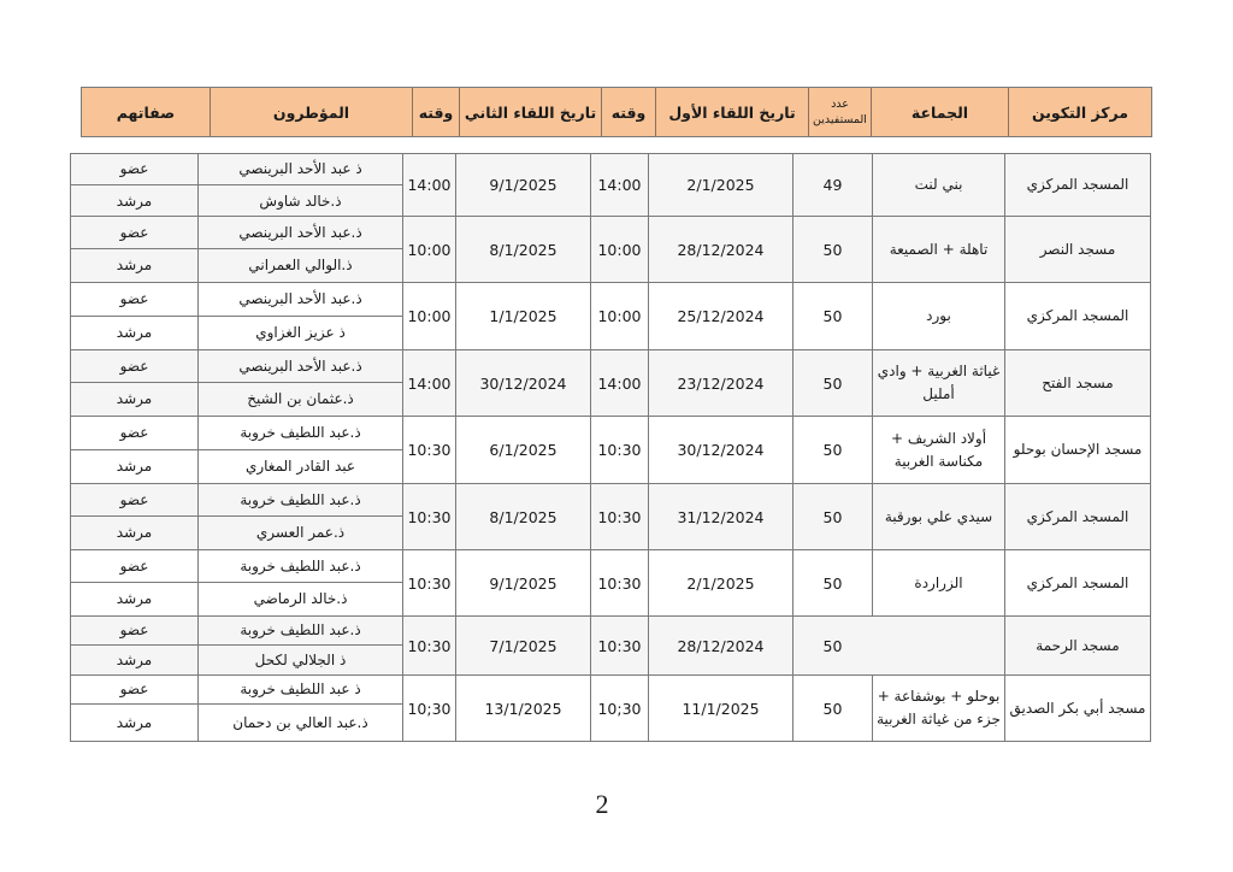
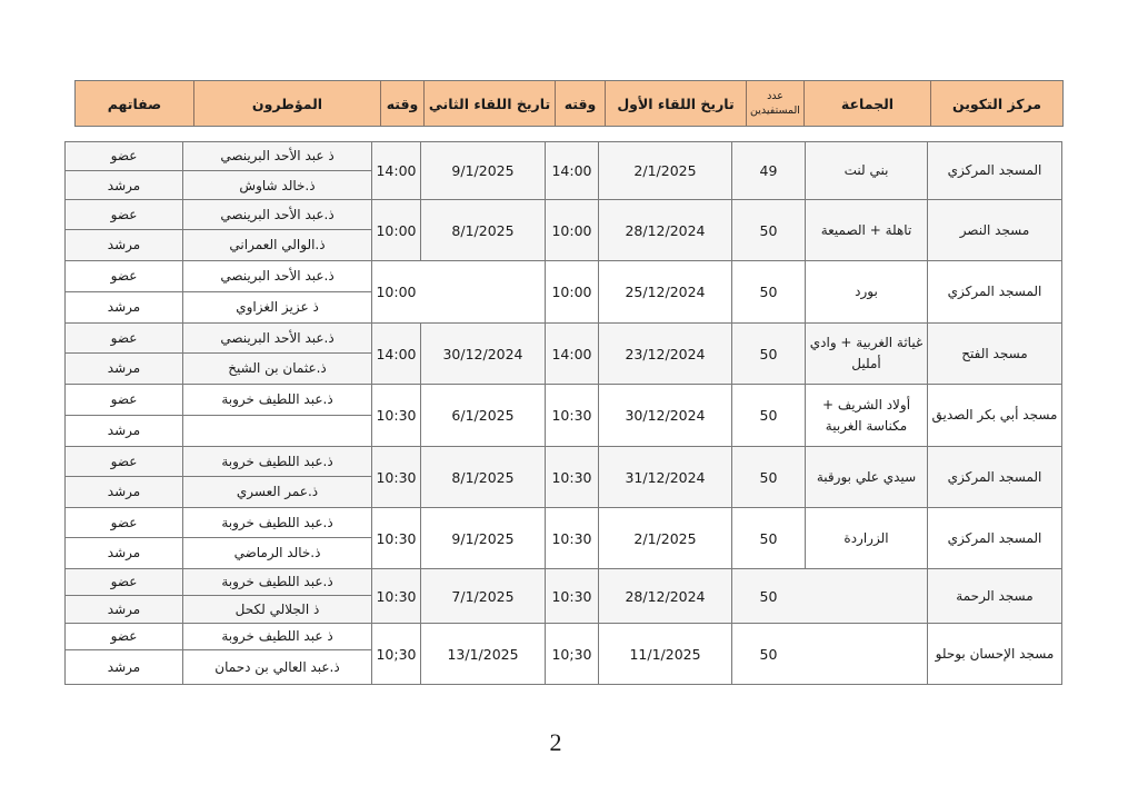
  صفاتهم
  المؤطرون
  وقته
  تاريخ اللقاء الثاني
  وقته
  تاريخ اللقاء الأول
  عدد
  المستفيدين
  الجماعة
  مركز التكوين
  عضو
  مرشد
  ذ عبد الأحد البرينصي
  ذ.خالد شاوش
  14:00
  9/1/2025
  14:00
  2/1/2025
  49
  بني لنت
  المسجد المركزي
  عضو
  مرشد
  ذ.عبد الأحد البرينصي
  ذ.الوالي العمراني
  10:00
  8/1/2025
  10:00
  28/12/2024
  50
  تاهلة + الصميعة
  مسجد النصر
  عضو
  مرشد
  ذ.عبد الأحد البرينصي
  ذ عزيز الغزاوي
  10:00
- 1/1/2025
  10:00
  25/12/2024
  50
  بورد
  المسجد المركزي
  عضو
  مرشد
  ذ.عبد الأحد البرينصي
  ذ.عثمان بن الشيخ
  14:00
  30/12/2024
  14:00
  23/12/2024
  50
  غياثة الغربية + وادي أمليل
  مسجد الفتح
  عضو
  مرشد
  ذ.عبد اللطيف خروبة
- عبد القادر المغاري
  10:30
  6/1/2025
  10:30
  30/12/2024
  50
  أولاد الشريف + مكناسة الغربية
- مسجد الإحسان بوحلو
+ مسجد أبي بكر الصديق
  عضو
  مرشد
  ذ.عبد اللطيف خروبة
  ذ.عمر العسري
  10:30
  8/1/2025
  10:30
  31/12/2024
  50
  سيدي علي بورقبة
  المسجد المركزي
  عضو
  مرشد
  ذ.عبد اللطيف خروبة
  ذ.خالد الرماضي
  10:30
  9/1/2025
  10:30
  2/1/2025
  50
  الزراردة
  المسجد المركزي
  عضو
  مرشد
  ذ.عبد اللطيف خروبة
  ذ الجلالي لكحل
  10:30
  7/1/2025
  10:30
  28/12/2024
  50
  مسجد الرحمة
  عضو
  مرشد
  ذ عبد اللطيف خروبة
  ذ.عبد العالي بن دحمان
  10;30
  13/1/2025
  10;30
  11/1/2025
  50
- بوحلو + بوشفاعة + جزء من غياثة الغربية
- مسجد أبي بكر الصديق
+ مسجد الإحسان بوحلو
  2
